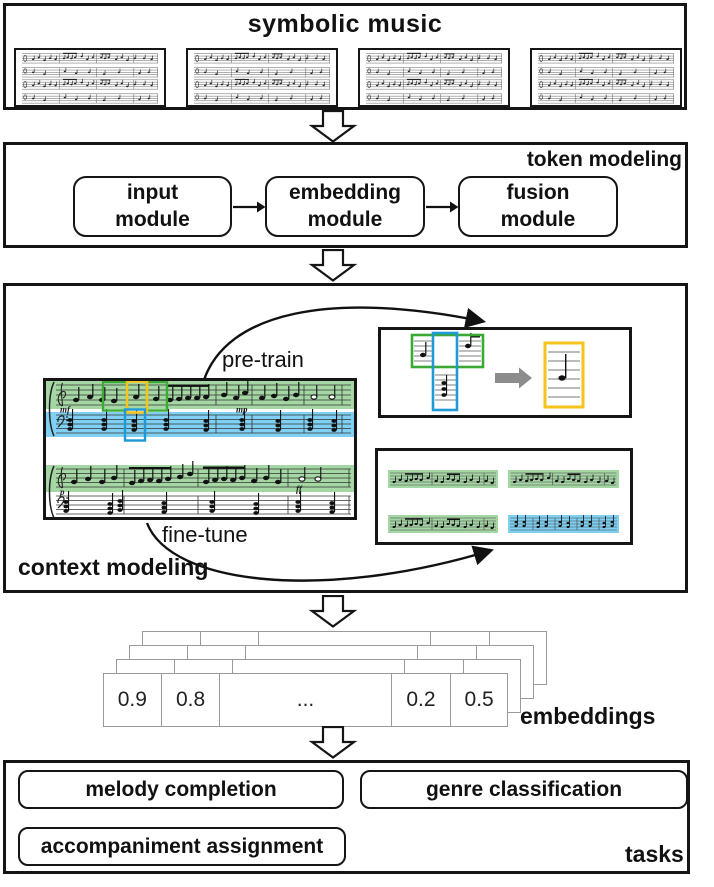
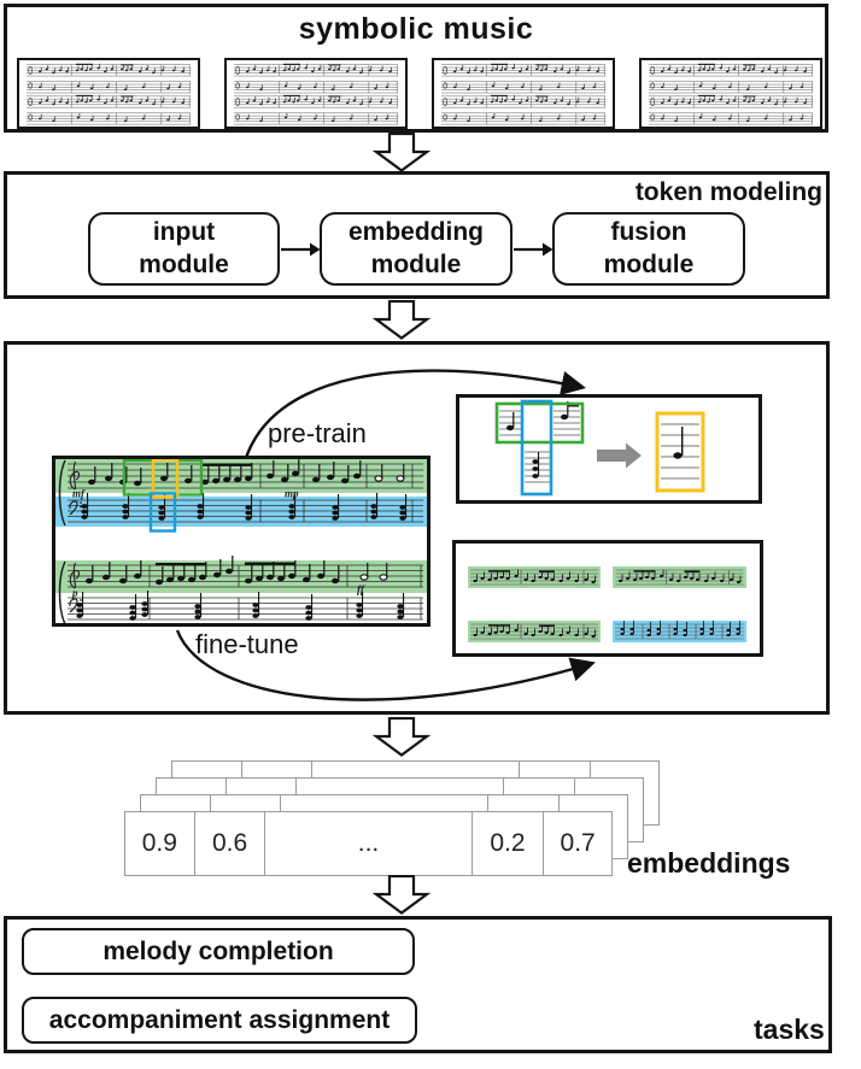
  symbolic music
  token modeling
  input
  module
  embedding
  module
  fusion
  module
  pre-train
  fine-tune
- context modeling
  mf
  mp
  p
  ff
  0.9
- 0.8
+ 0.6
  ...
  0.2
- 0.5
+ 0.7
  embeddings
  melody completion
- genre classification
  accompaniment assignment
  tasks
